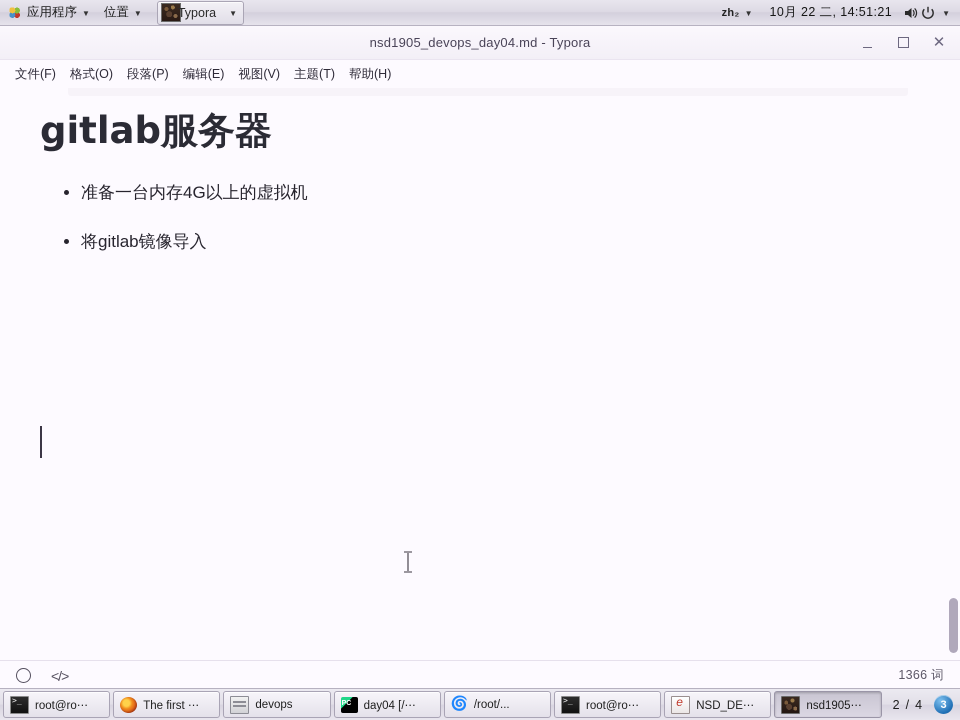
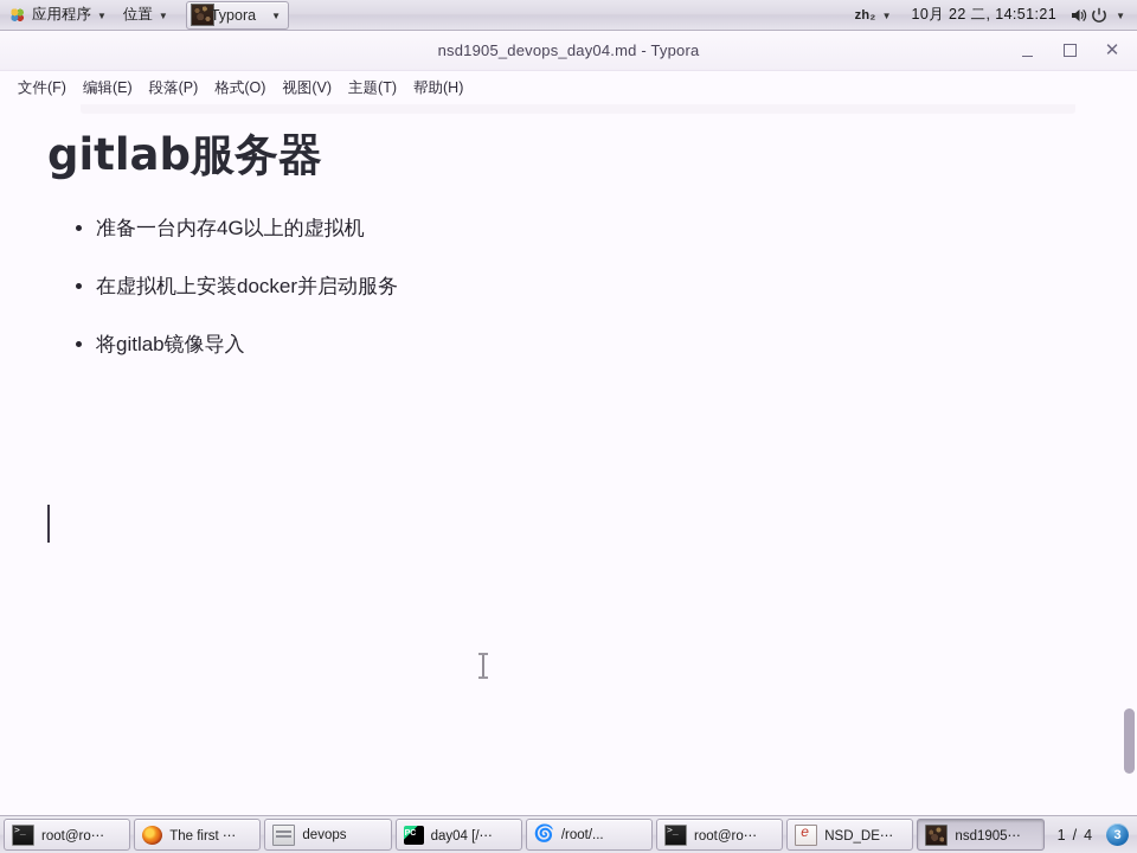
  应用程序
  ▼
  位置
  ▼
  Typora
  ▼
  zh₂
  ▼
  10月 22 二, 14:51:21
  ▼
  nsd1905_devops_day04.md - Typora
  ✕
  文件(F)
- 格式(O)
+ 编辑(E)
  段落(P)
- 编辑(E)
+ 格式(O)
  视图(V)
  主题(T)
  帮助(H)
  gitlab服务器
  准备一台内存4G以上的虚拟机
+ 在虚拟机上安装docker并启动服务
  将gitlab镜像导入
- </>
- 1366 词
  root@ro⋯
  The first ⋯
  devops
  day04 [/⋯
  /root/...
  root@ro⋯
  NSD_DE⋯
  nsd1905⋯
- 2
+ 1
  /
  4
  3
